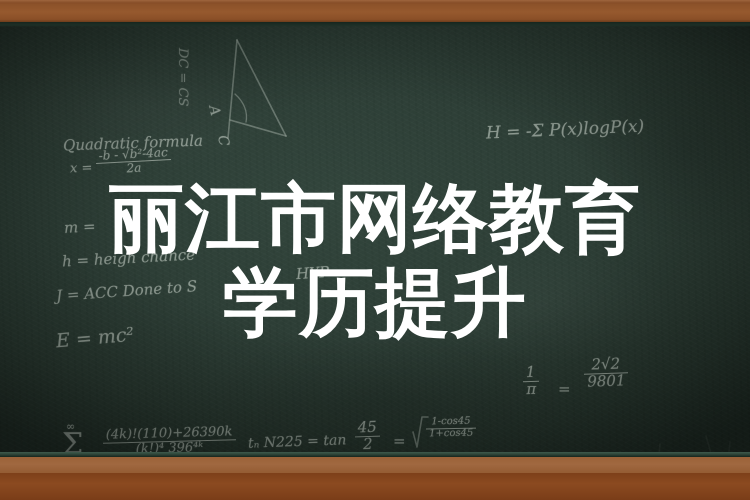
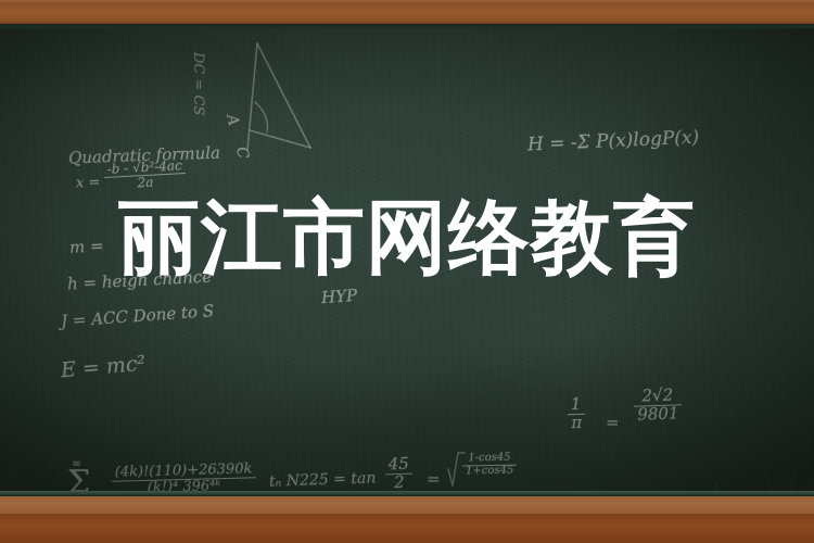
  丽江市网络教育
- 学历提升
